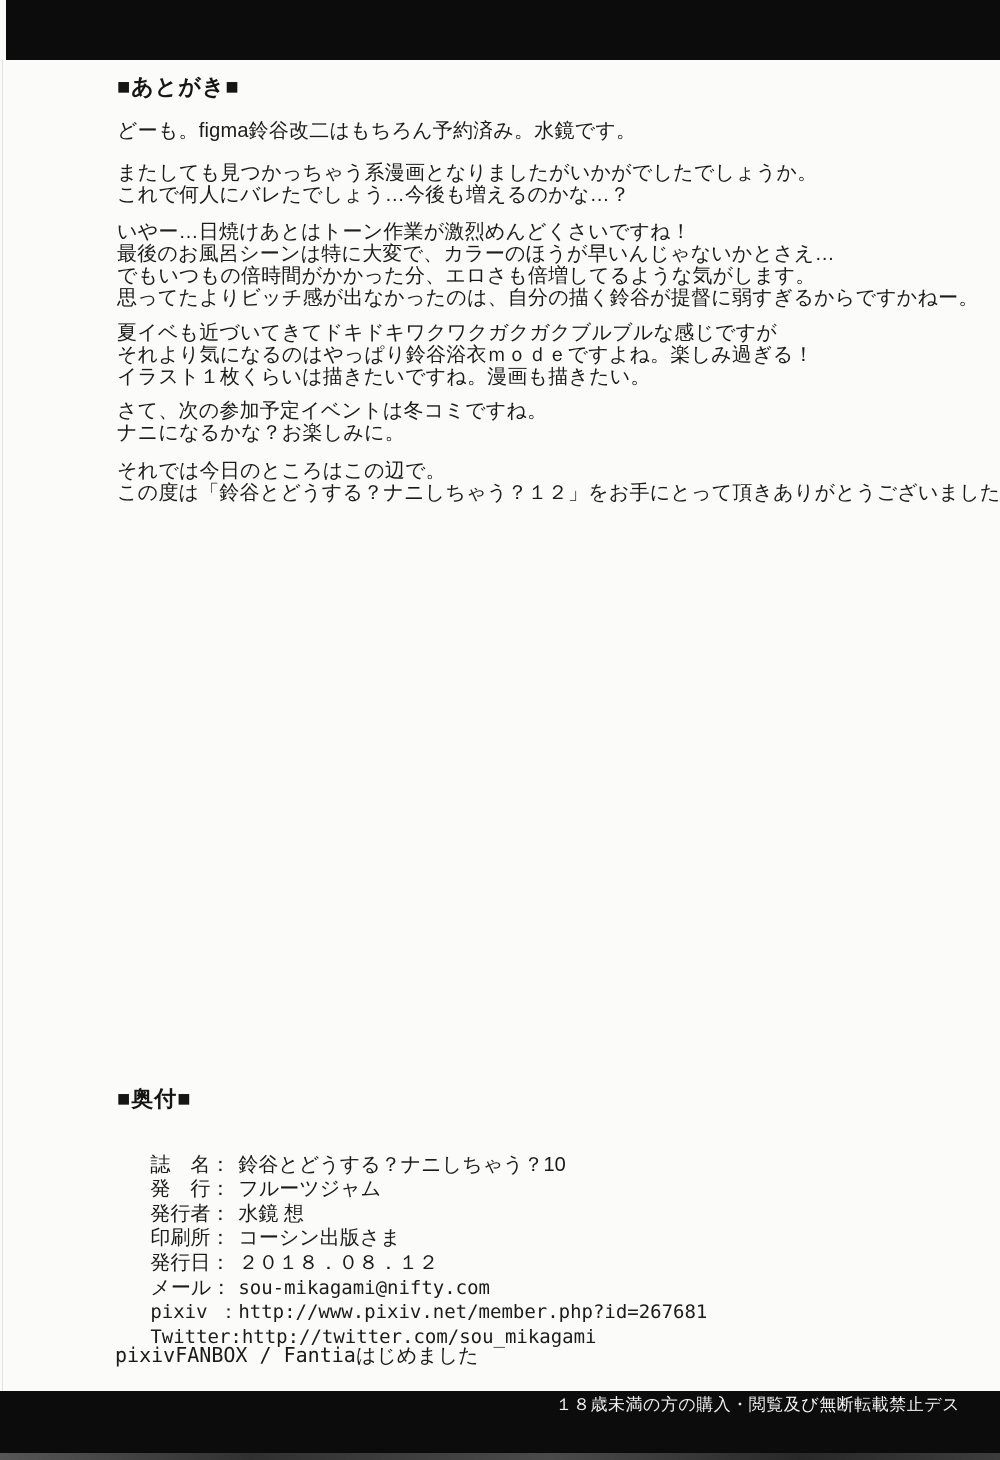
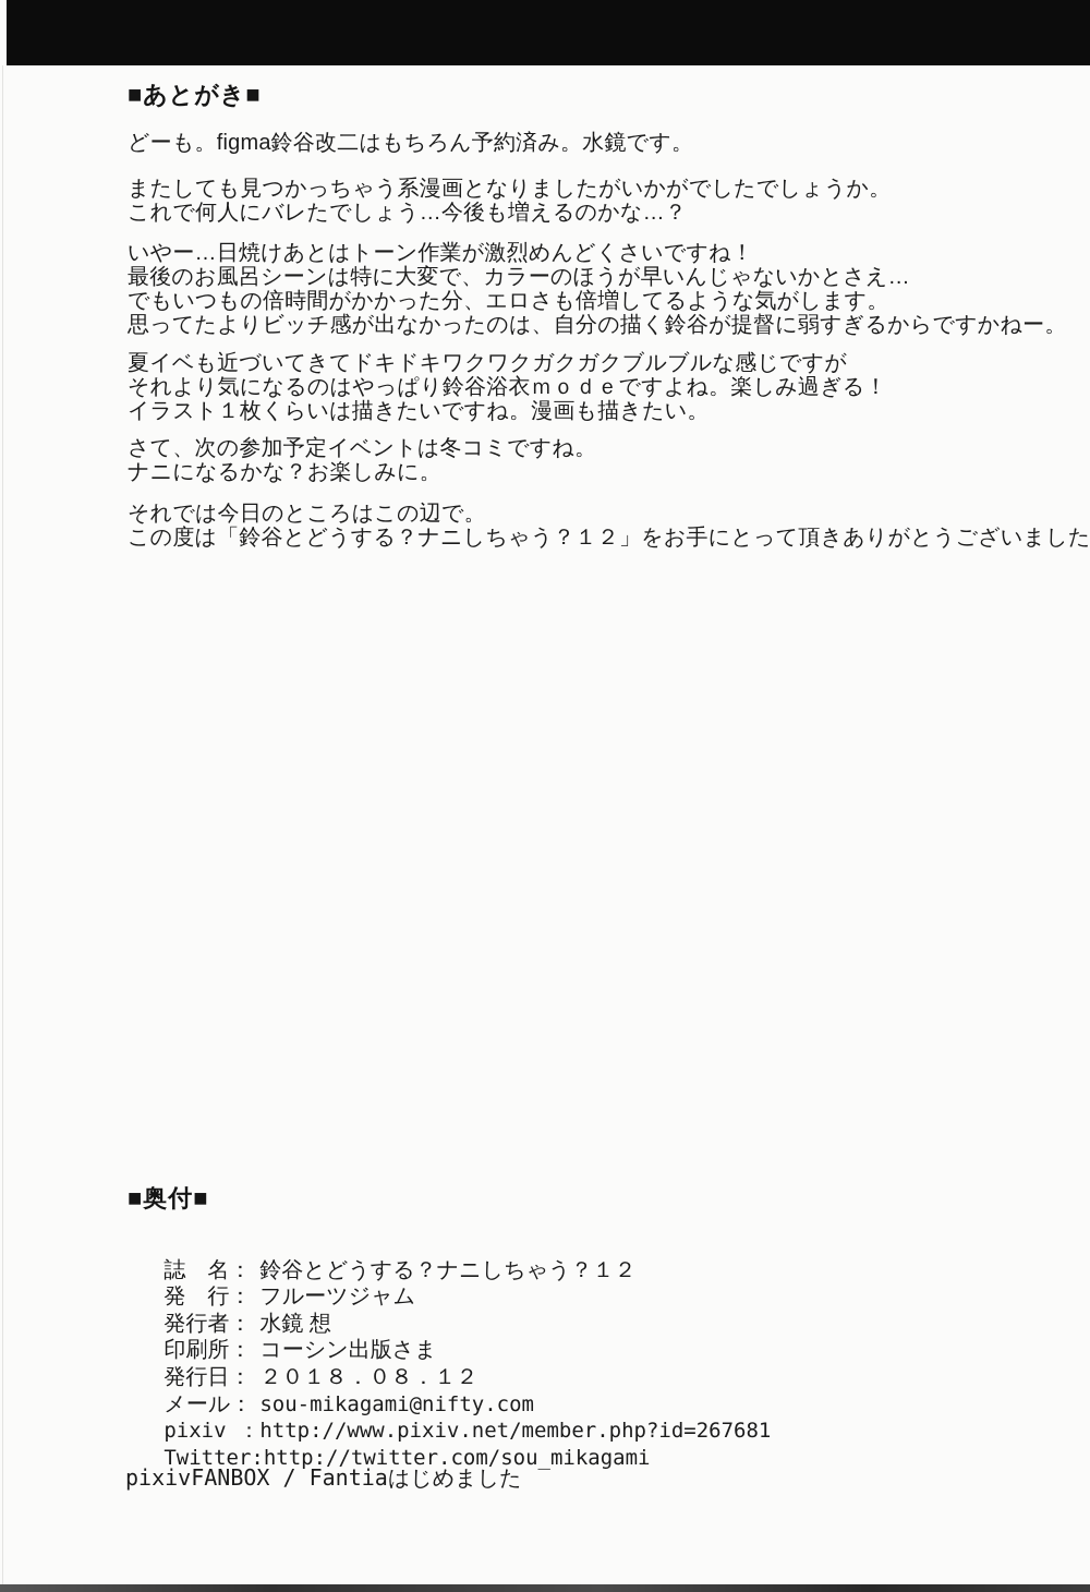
  ■あとがき■
  どーも。figma鈴谷改二はもちろん予約済み。水鏡です。
  またしても見つかっちゃう系漫画となりましたがいかがでしたでしょうか。
  これで何人にバレたでしょう…今後も増えるのかな…？
  いやー…日焼けあとはトーン作業が激烈めんどくさいですね！
  最後のお風呂シーンは特に大変で、カラーのほうが早いんじゃないかとさえ…
  でもいつもの倍時間がかかった分、エロさも倍増してるような気がします。
  思ってたよりビッチ感が出なかったのは、自分の描く鈴谷が提督に弱すぎるからですかねー。
  夏イベも近づいてきてドキドキワクワクガクガクブルブルな感じですが
  それより気になるのはやっぱり鈴谷浴衣ｍｏｄｅですよね。楽しみ過ぎる！
  イラスト１枚くらいは描きたいですね。漫画も描きたい。
  さて、次の参加予定イベントは冬コミですね。
  ナニになるかな？お楽しみに。
  それでは今日のところはこの辺で。
  この度は「鈴谷とどうする？ナニしちゃう？１２」をお手にとって頂きありがとうございました
  ■奥付■
- 誌 名： 鈴谷とどうする？ナニしちゃう？10
+ 誌 名： 鈴谷とどうする？ナニしちゃう？１２
  発 行： フルーツジャム
  発行者： 水鏡 想
  印刷所： コーシン出版さま
  発行日： ２０１８．０８．１２
  メール： sou-mikagami@nifty.com
  pixiv ：http://www.pixiv.net/member.php?id=267681
  Twitter:http://twitter.com/sou_mikagami
  pixivFANBOX / Fantiaはじめました
- １８歳未満の方の購入・閲覧及び無断転載禁止デス
